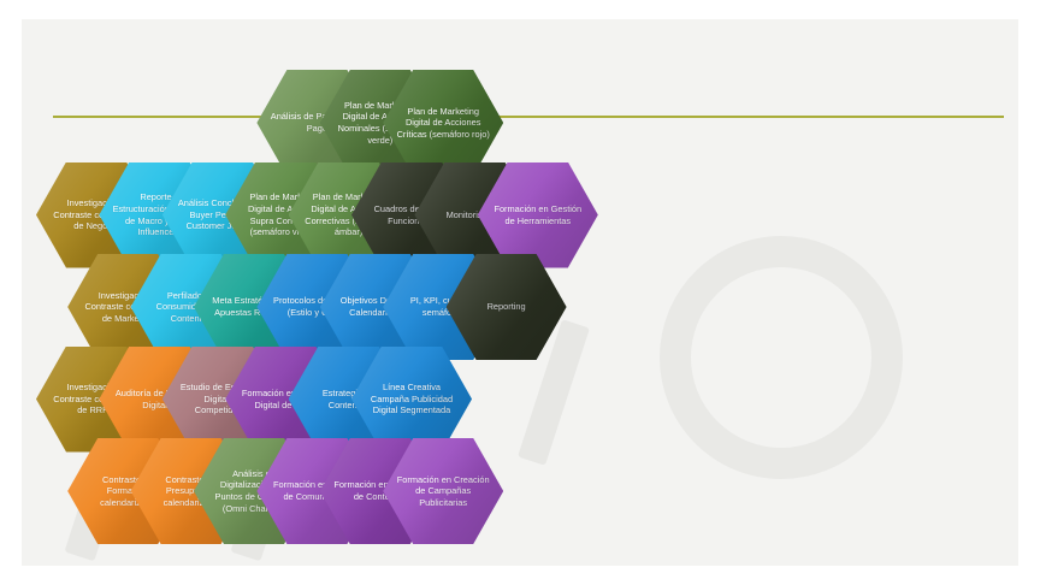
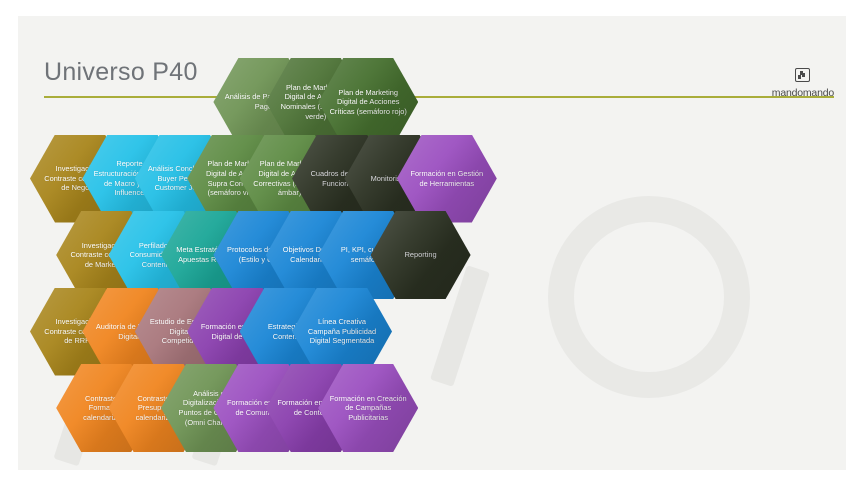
+ Universo P40
+ mandomando
